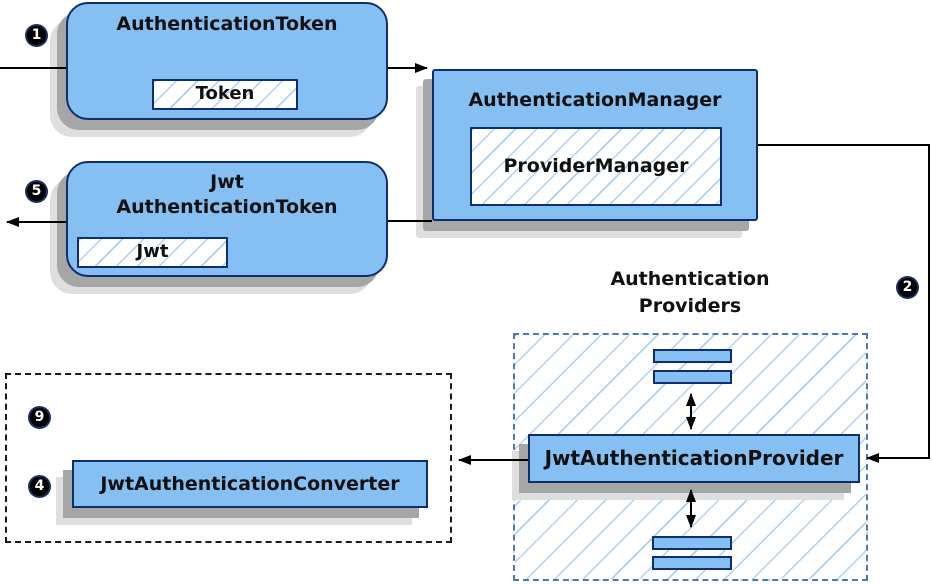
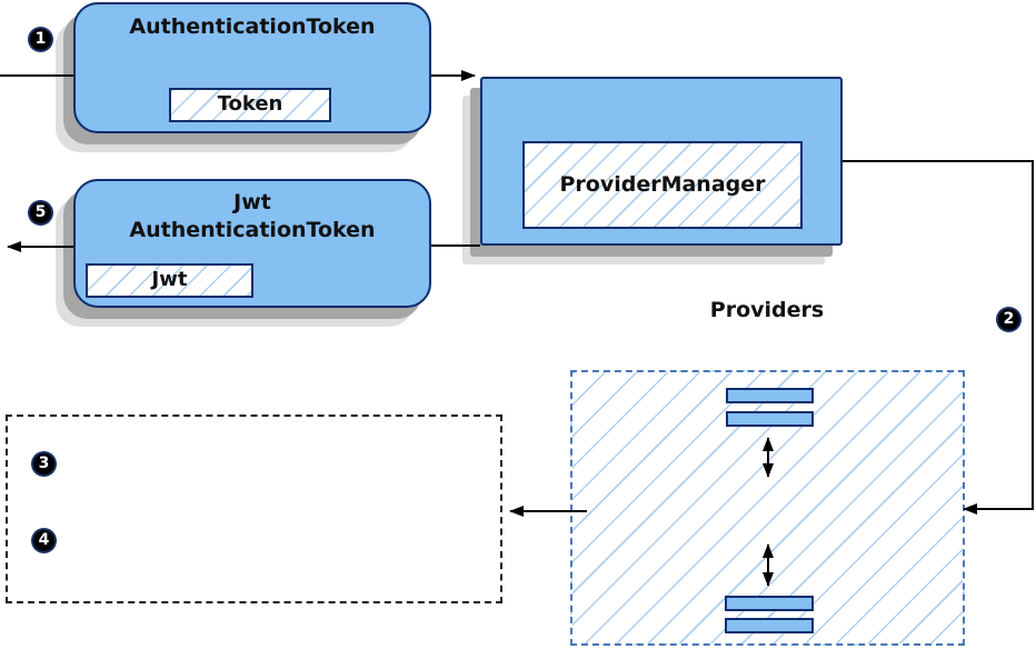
  1
  2
- 9
+ 3
  4
  5
  AuthenticationToken
  Token
- AuthenticationManager
  ProviderManager
  Jwt
  AuthenticationToken
  Jwt
- Authentication
  Providers
- JwtAuthenticationProvider
- JwtAuthenticationConverter
